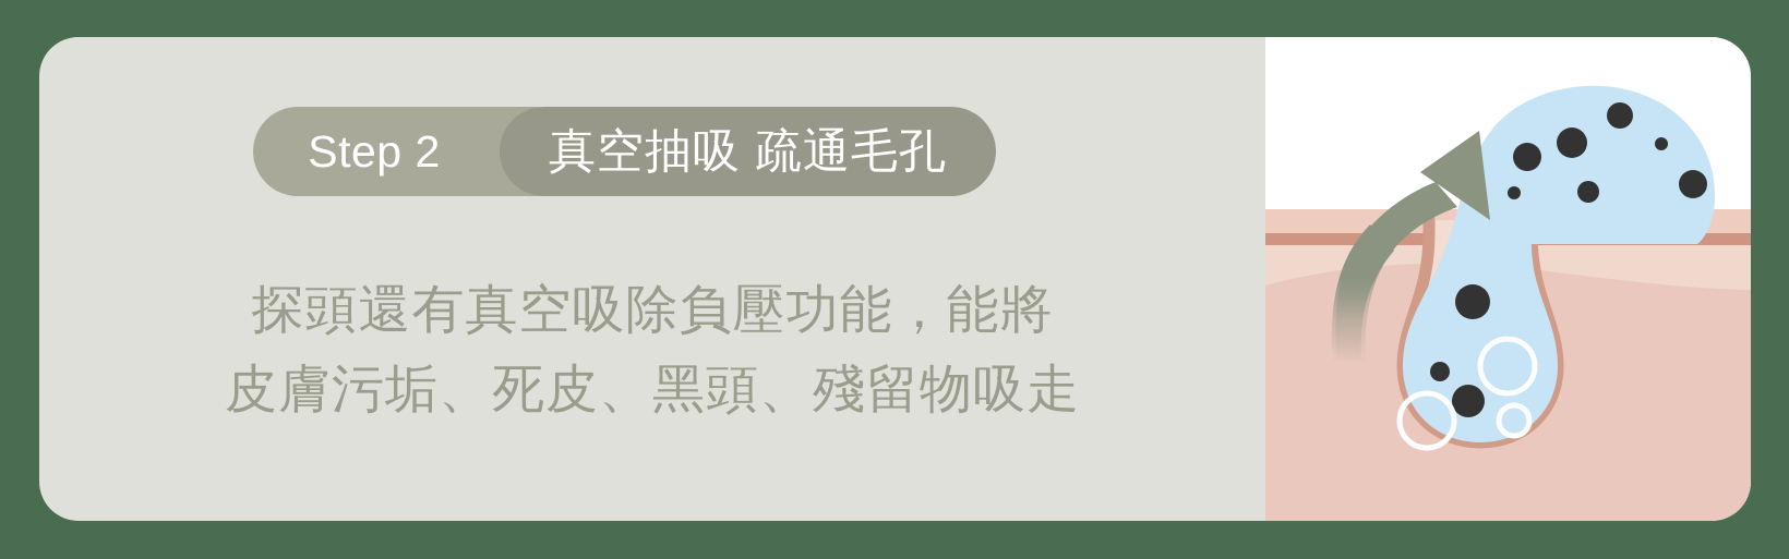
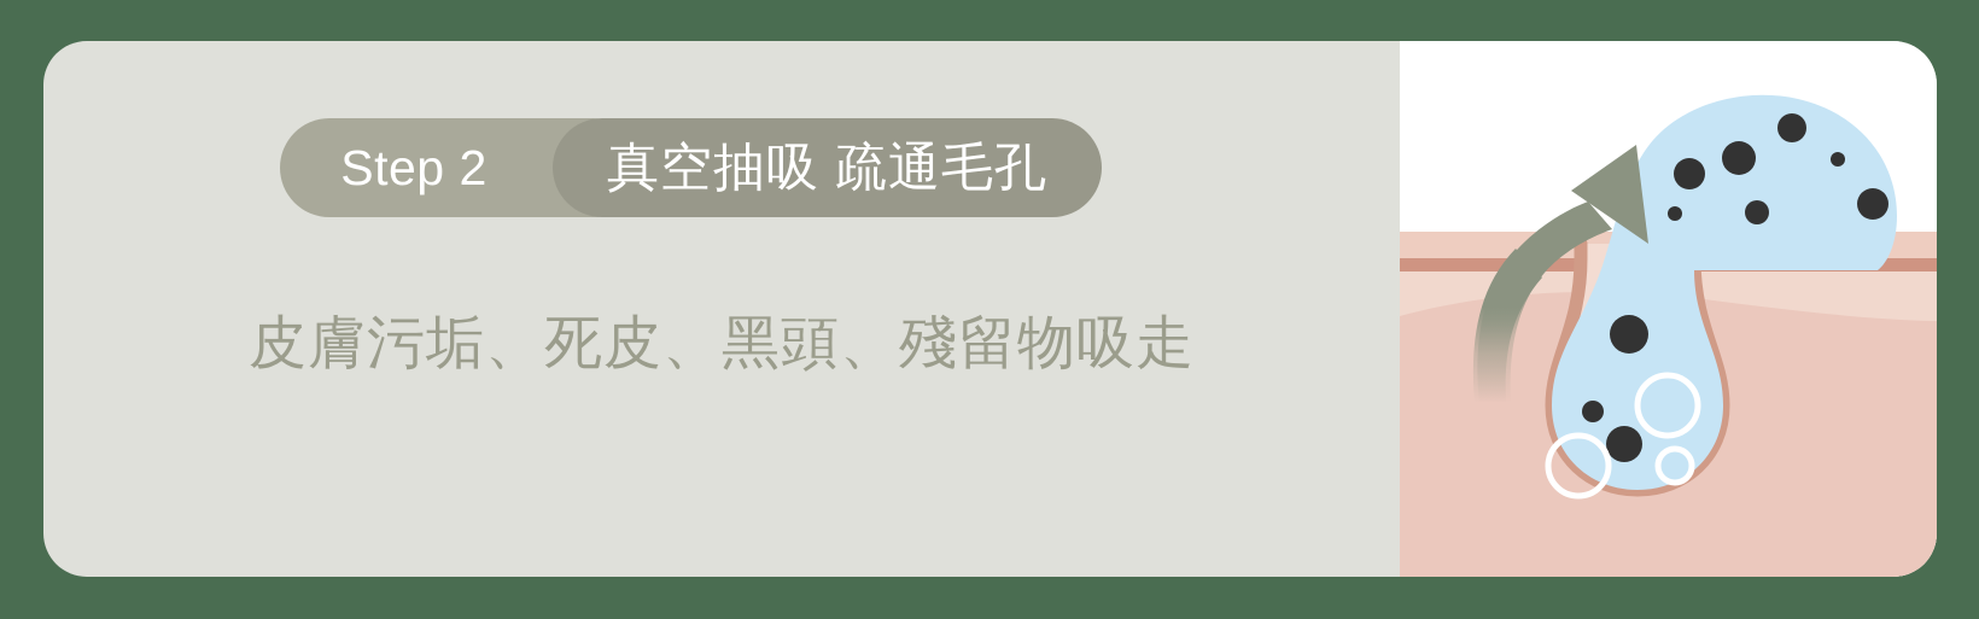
  Step 2
  真空抽吸 疏通毛孔
- 探頭還有真空吸除負壓功能，能將
  皮膚污垢、死皮、黑頭、殘留物吸走
